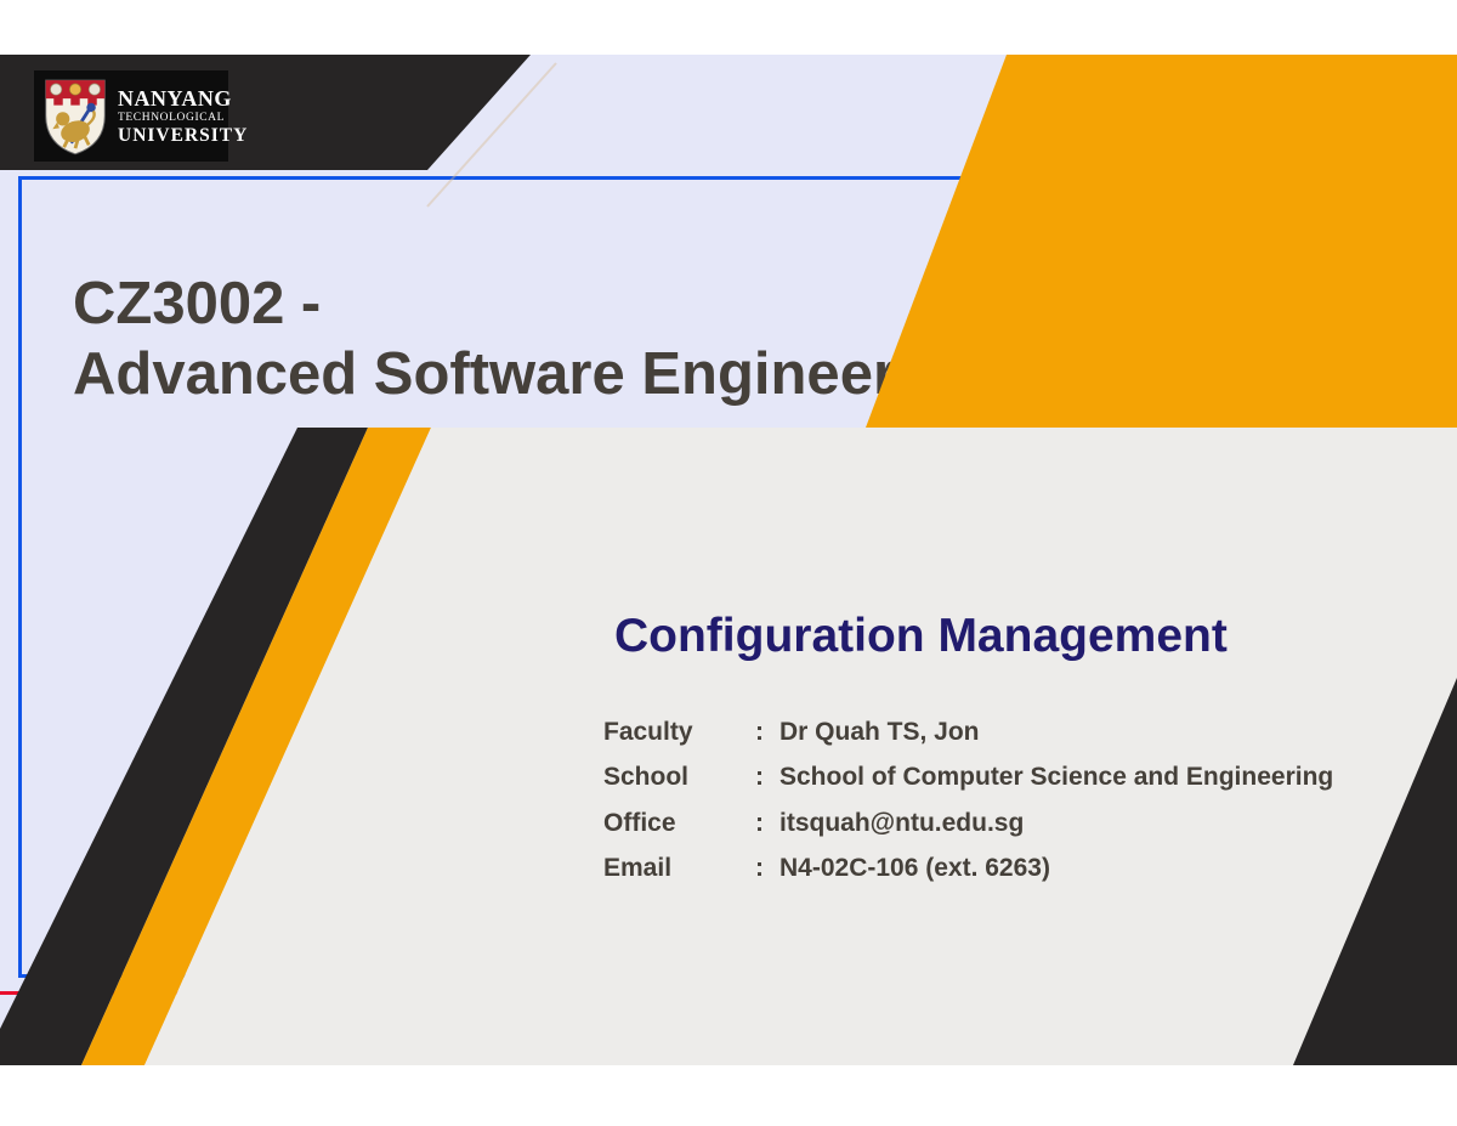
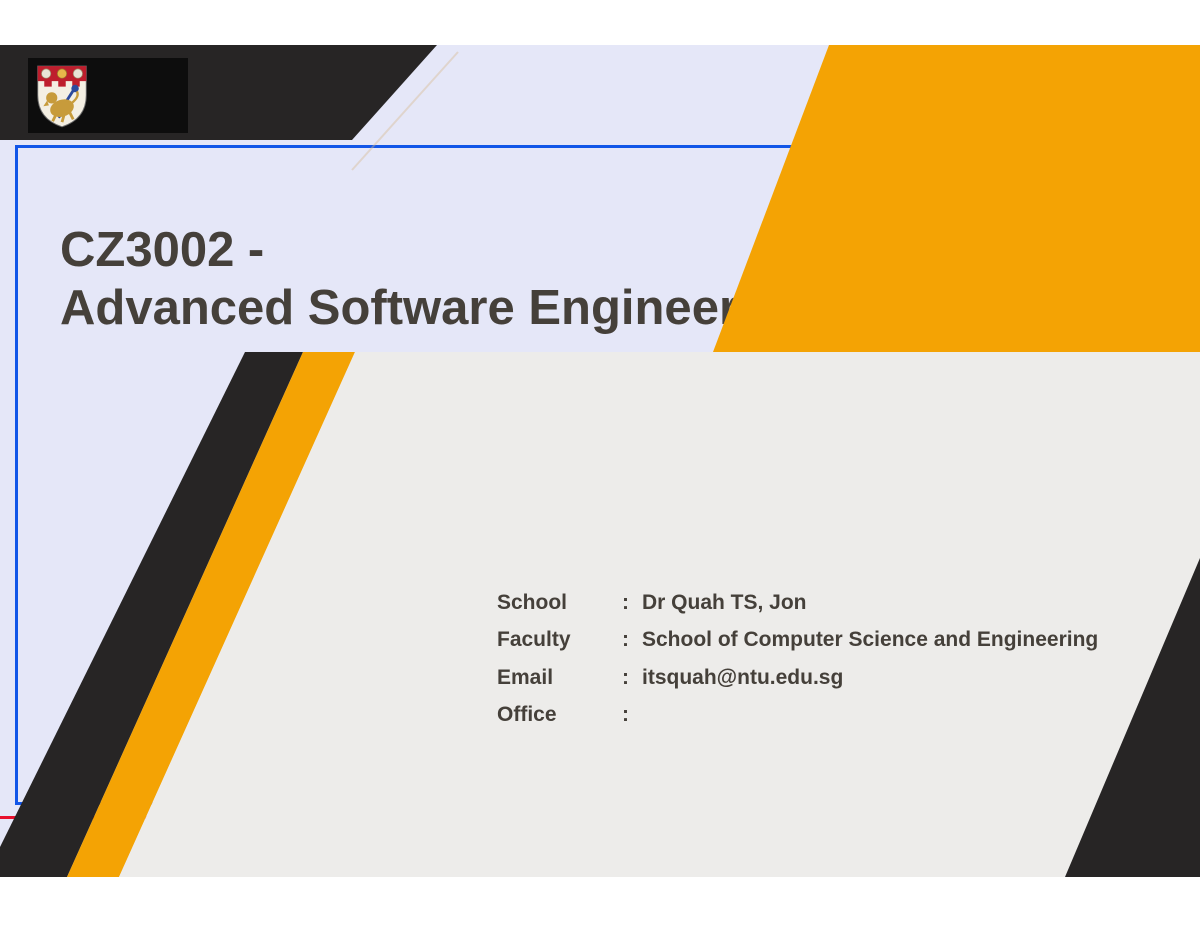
  CZ3002 -
  Advanced Software Engineer
- NANYANG
- TECHNOLOGICAL
- UNIVERSITY
- Configuration Management
- Faculty
+ School
  :
  Dr Quah TS, Jon
- School
+ Faculty
  :
  School of Computer Science and Engineering
- Office
+ Email
  :
  itsquah@ntu.edu.sg
- Email
+ Office
  :
- N4-02C-106 (ext. 6263)
